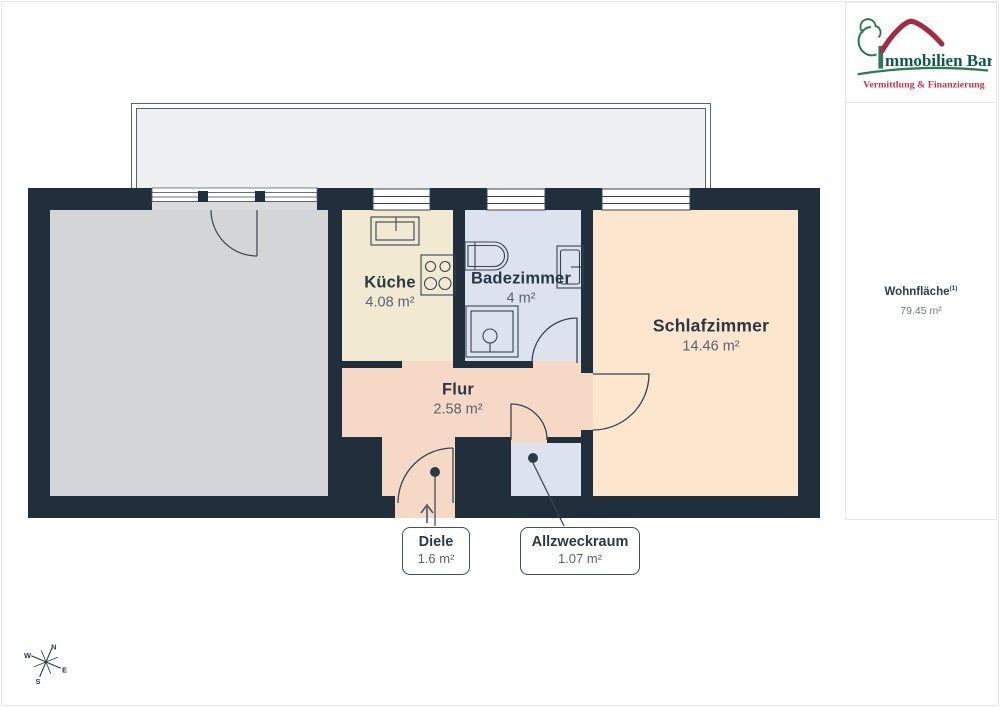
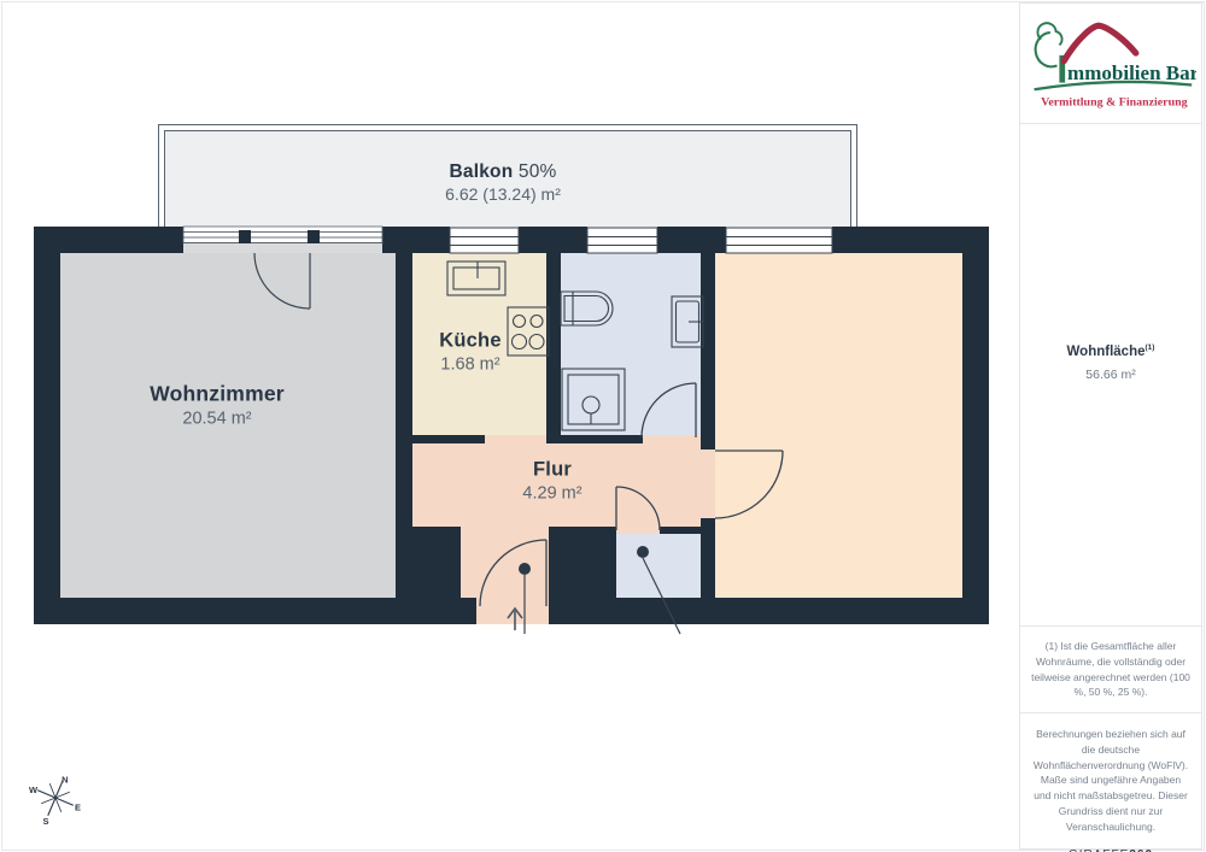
  N
  E
  S
  W
+ Balkon 50%
+ 6.62 (13.24) m²
+ Wohnzimmer
+ 20.54 m²
  Küche
- 4.08 m²
+ 1.68 m²
- Badezimmer
- 4 m²
- Schlafzimmer
- 14.46 m²
  Flur
- 2.58 m²
+ 4.29 m²
- Diele
- 1.6 m²
- Allzweckraum
- 1.07 m²
  mmobilien Bar
  Vermittlung & Finanzierung
  Wohnfläche
- 79.45 m²
+ 56.66 m²
+ (1) Ist die Gesamtfläche aller Wohnräume, die vollständig oder teilweise angerechnet werden (100 %, 50 %, 25 %).
+ Berechnungen beziehen sich auf die deutsche Wohnflächenverordnung (WoFlV). Maße sind ungefähre Angaben und nicht maßstabsgetreu. Dieser Grundriss dient nur zur Veranschaulichung.
